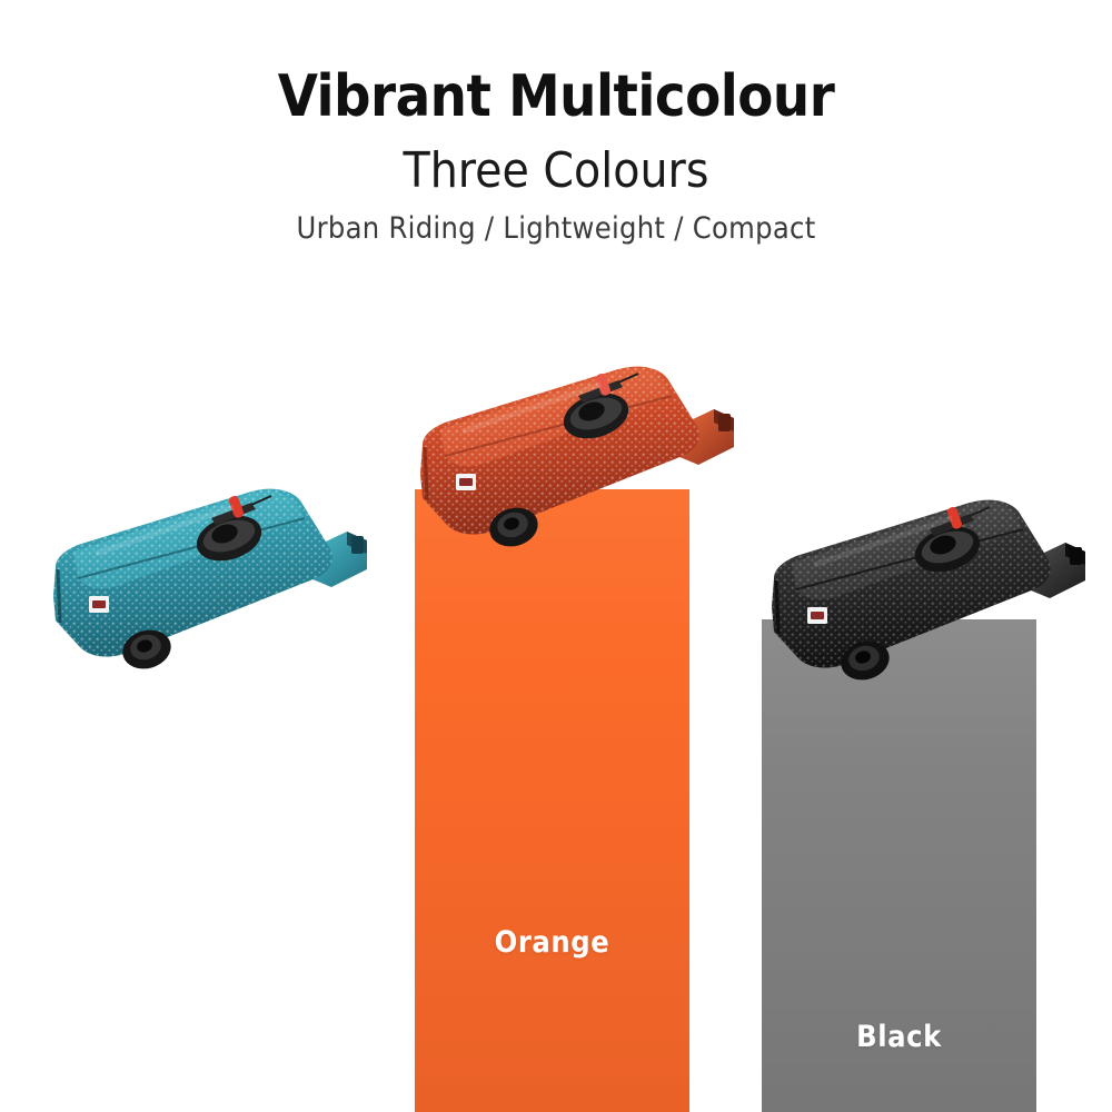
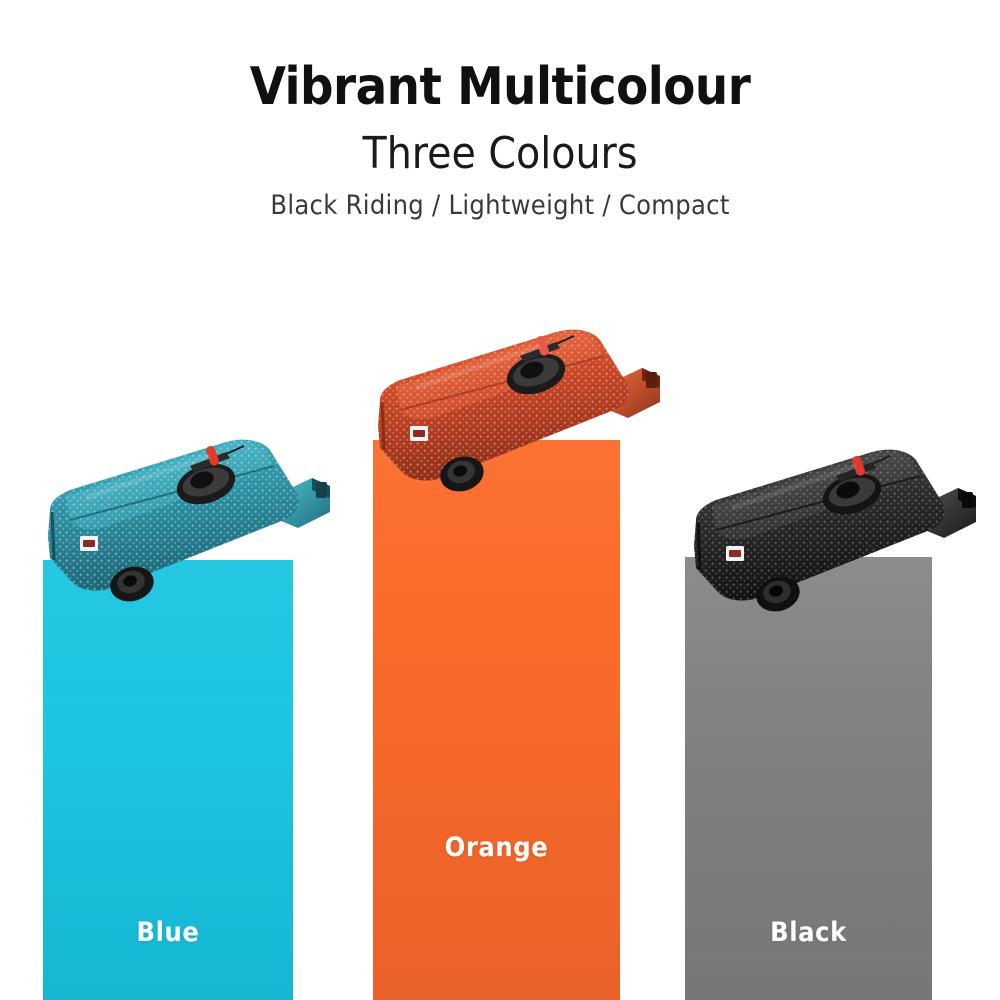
  Vibrant Multicolour
  Three Colours
- Urban Riding / Lightweight / Compact
+ Black Riding / Lightweight / Compact
+ Blue
  Orange
  Black
